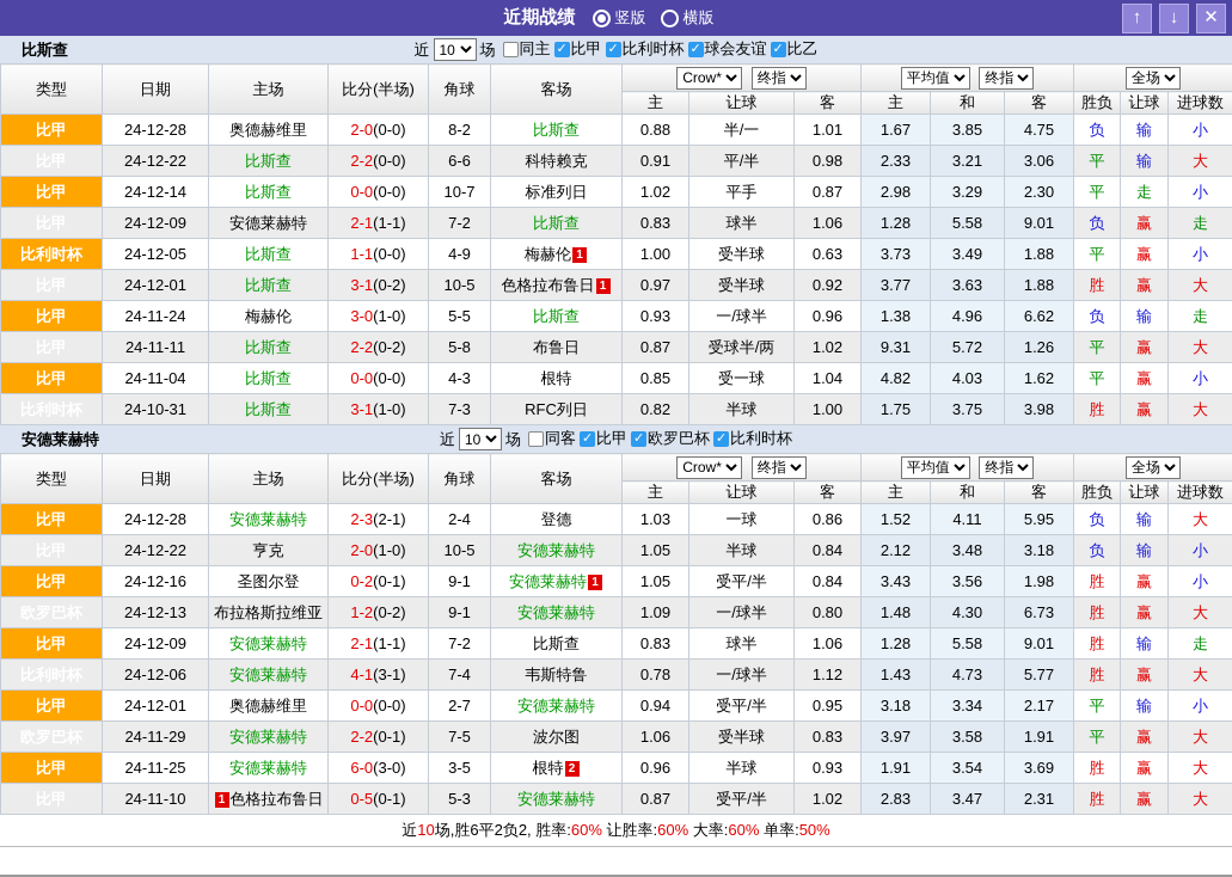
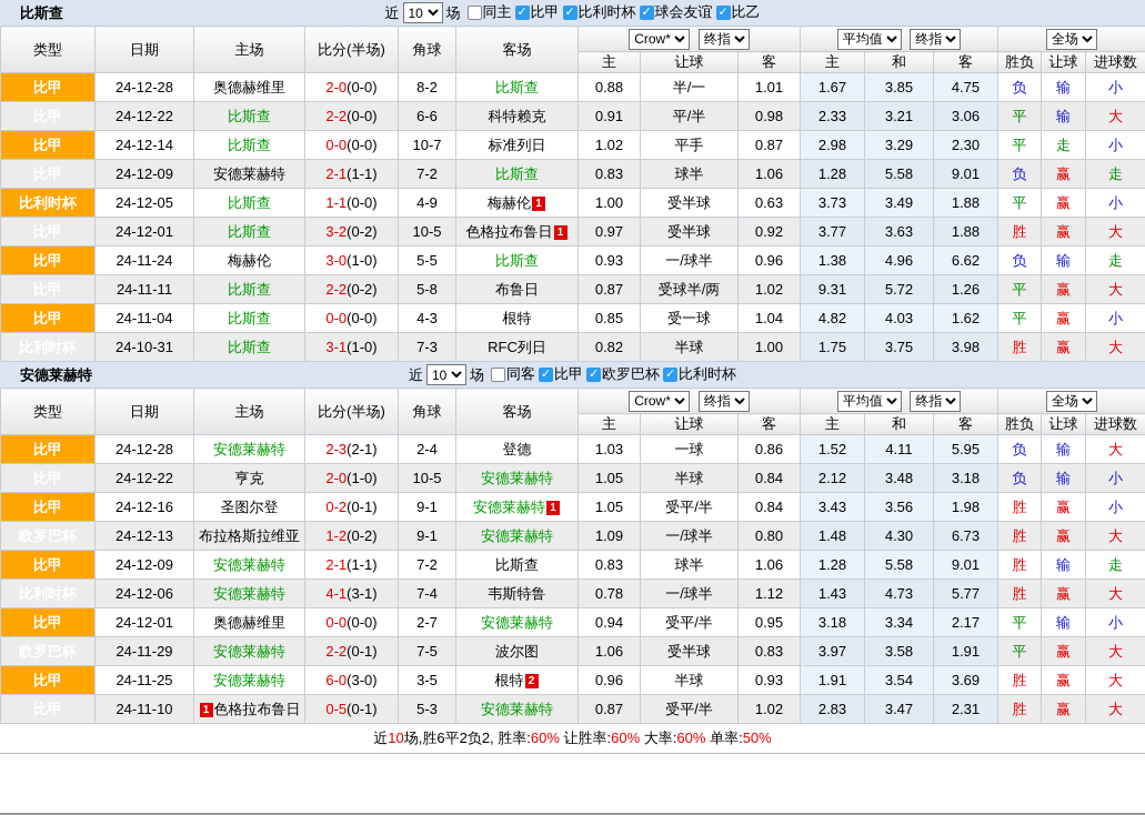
- 近期战绩
- 竖版
- 横版
- ↑
- ↓
- ✕
  比斯查
  近
  10
  场
  同主
  比甲
  比利时杯
  球会友谊
  比乙
  类型	日期	主场	比分(半场)	角球	客场	Crow* 终指	平均值 终指	全场
  主	让球	客	主	和	客	胜负	让球	进球数
  比甲	24-12-28	奥德赫维里	2-0(0-0)	8-2	比斯查	0.88	半/一	1.01	1.67	3.85	4.75	负	输	小
  	24-12-22	比斯查	2-2(0-0)	6-6	科特赖克	0.91	平/半	0.98	2.33	3.21	3.06	平	输	大
  比甲	24-12-14	比斯查	0-0(0-0)	10-7	标准列日	1.02	平手	0.87	2.98	3.29	2.30	平	走	小
  	24-12-09	安德莱赫特	2-1(1-1)	7-2	比斯查	0.83	球半	1.06	1.28	5.58	9.01	负	赢	走
  比利时杯	24-12-05	比斯查	1-1(0-0)	4-9	梅赫伦 1	1.00	受半球	0.63	3.73	3.49	1.88	平	赢	小
- 	24-12-01	比斯查	3-1(0-2)	10-5	色格拉布鲁日 1	0.97	受半球	0.92	3.77	3.63	1.88	胜	赢	大
+ 	24-12-01	比斯查	3-2(0-2)	10-5	色格拉布鲁日 1	0.97	受半球	0.92	3.77	3.63	1.88	胜	赢	大
  比甲	24-11-24	梅赫伦	3-0(1-0)	5-5	比斯查	0.93	一/球半	0.96	1.38	4.96	6.62	负	输	走
  	24-11-11	比斯查	2-2(0-2)	5-8	布鲁日	0.87	受球半/两	1.02	9.31	5.72	1.26	平	赢	大
  比甲	24-11-04	比斯查	0-0(0-0)	4-3	根特	0.85	受一球	1.04	4.82	4.03	1.62	平	赢	小
  	24-10-31	比斯查	3-1(1-0)	7-3	RFC列日	0.82	半球	1.00	1.75	3.75	3.98	胜	赢	大
  安德莱赫特
  近
  10
  场
  同客
  比甲
  欧罗巴杯
  比利时杯
  类型	日期	主场	比分(半场)	角球	客场	Crow* 终指	平均值 终指	全场
  主	让球	客	主	和	客	胜负	让球	进球数
  比甲	24-12-28	安德莱赫特	2-3(2-1)	2-4	登德	1.03	一球	0.86	1.52	4.11	5.95	负	输	大
  	24-12-22	亨克	2-0(1-0)	10-5	安德莱赫特	1.05	半球	0.84	2.12	3.48	3.18	负	输	小
  比甲	24-12-16	圣图尔登	0-2(0-1)	9-1	安德莱赫特 1	1.05	受平/半	0.84	3.43	3.56	1.98	胜	赢	小
  	24-12-13	布拉格斯拉维亚	1-2(0-2)	9-1	安德莱赫特	1.09	一/球半	0.80	1.48	4.30	6.73	胜	赢	大
  比甲	24-12-09	安德莱赫特	2-1(1-1)	7-2	比斯查	0.83	球半	1.06	1.28	5.58	9.01	胜	输	走
  	24-12-06	安德莱赫特	4-1(3-1)	7-4	韦斯特鲁	0.78	一/球半	1.12	1.43	4.73	5.77	胜	赢	大
  比甲	24-12-01	奥德赫维里	0-0(0-0)	2-7	安德莱赫特	0.94	受平/半	0.95	3.18	3.34	2.17	平	输	小
  	24-11-29	安德莱赫特	2-2(0-1)	7-5	波尔图	1.06	受半球	0.83	3.97	3.58	1.91	平	赢	大
  比甲	24-11-25	安德莱赫特	6-0(3-0)	3-5	根特 2	0.96	半球	0.93	1.91	3.54	3.69	胜	赢	大
  	24-11-10	1 色格拉布鲁日	0-5(0-1)	5-3	安德莱赫特	0.87	受平/半	1.02	2.83	3.47	2.31	胜	赢	大
  近10场,胜6平2负2, 胜率:60% 让胜率:60% 大率:60% 单率:50%
